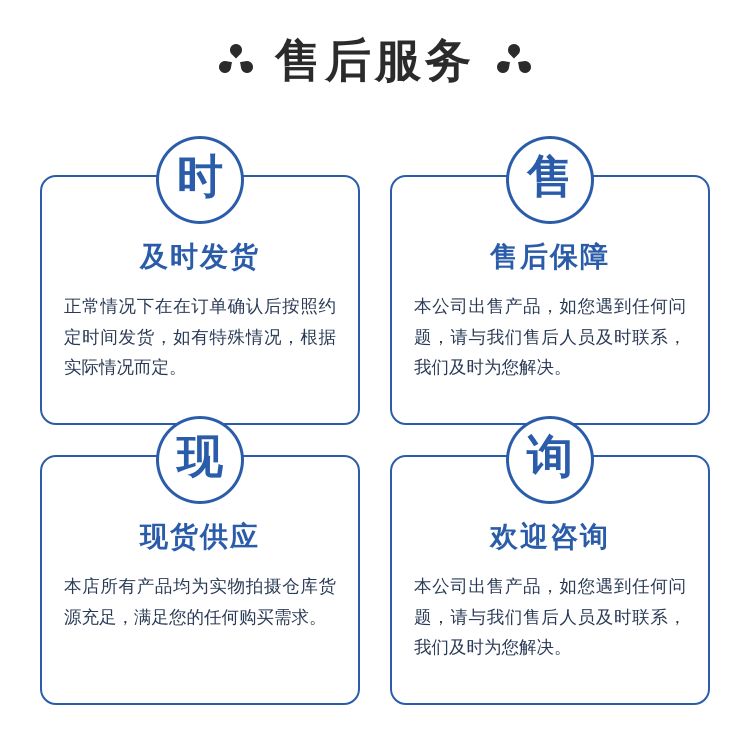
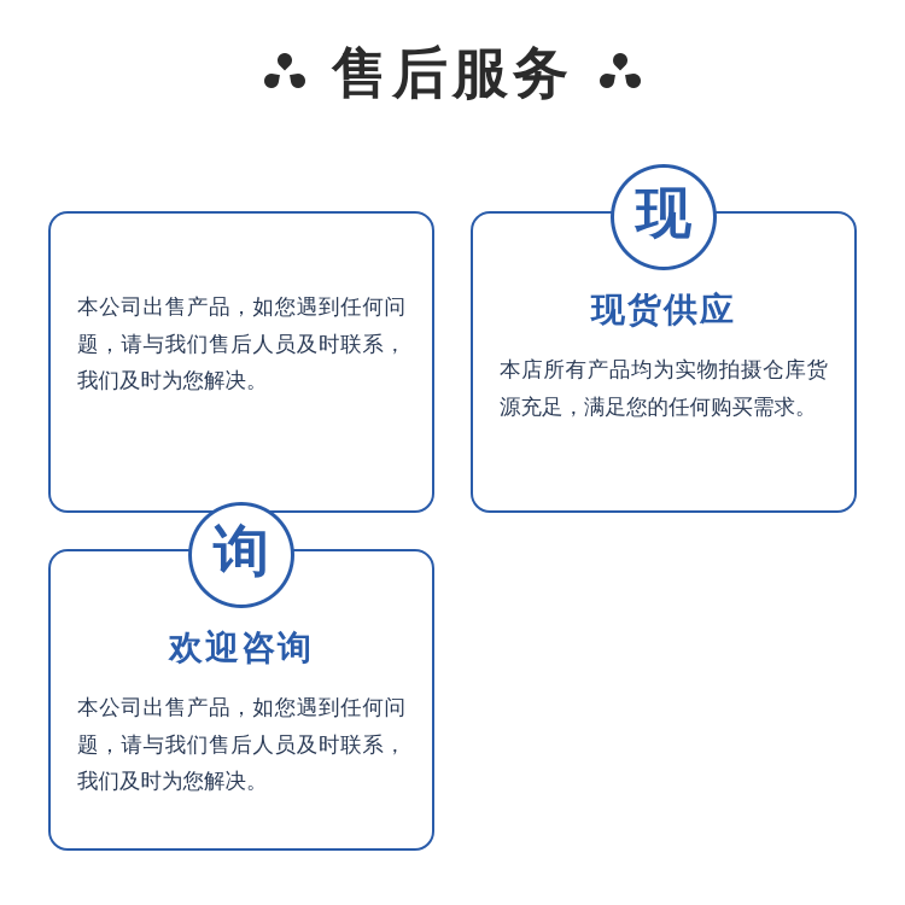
  售后服务
- 时
- 及时发货
- 正常情况下在在订单确认后按照约定时间发货，如有特殊情况，根据实际情况而定。
- 售
- 售后保障
  本公司出售产品，如您遇到任何问题，请与我们售后人员及时联系，我们及时为您解决。
  现
  现货供应
  本店所有产品均为实物拍摄仓库货源充足，满足您的任何购买需求。
  询
  欢迎咨询
  本公司出售产品，如您遇到任何问题，请与我们售后人员及时联系，我们及时为您解决。
